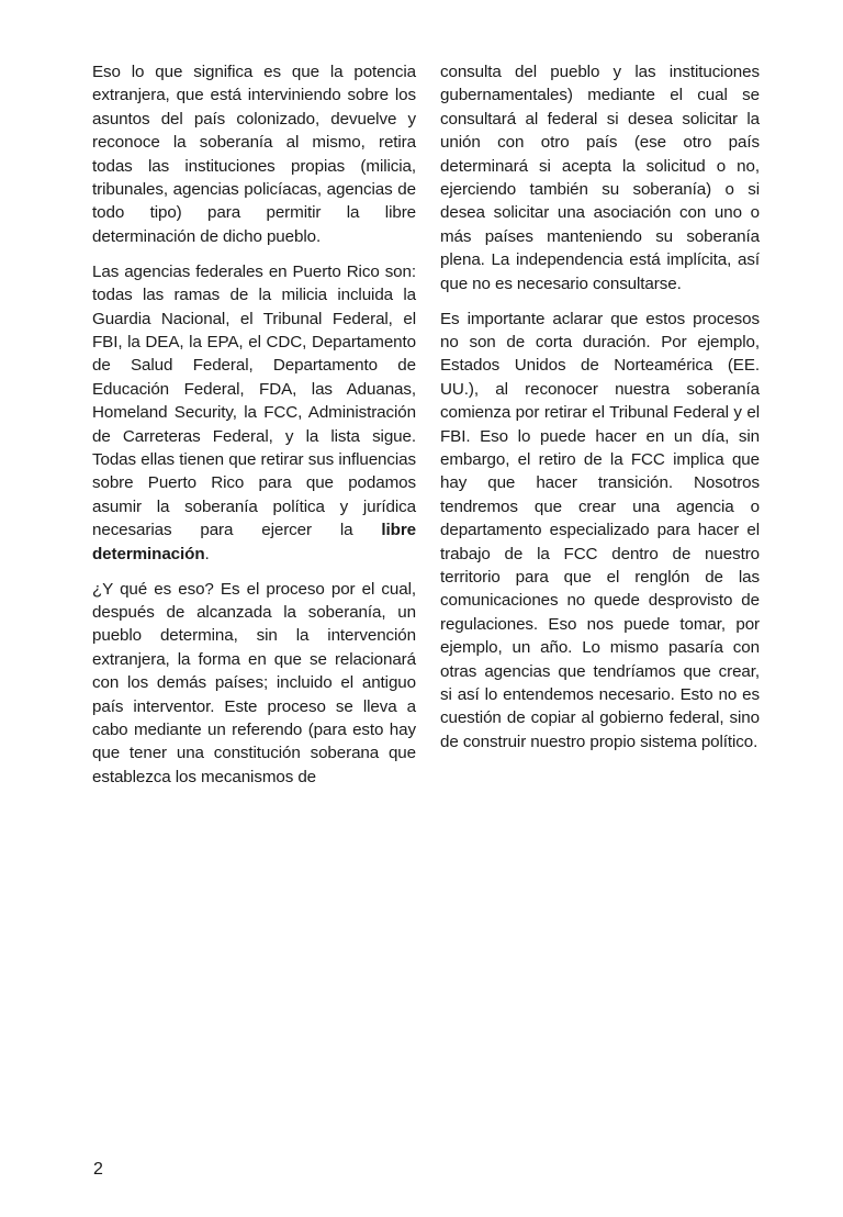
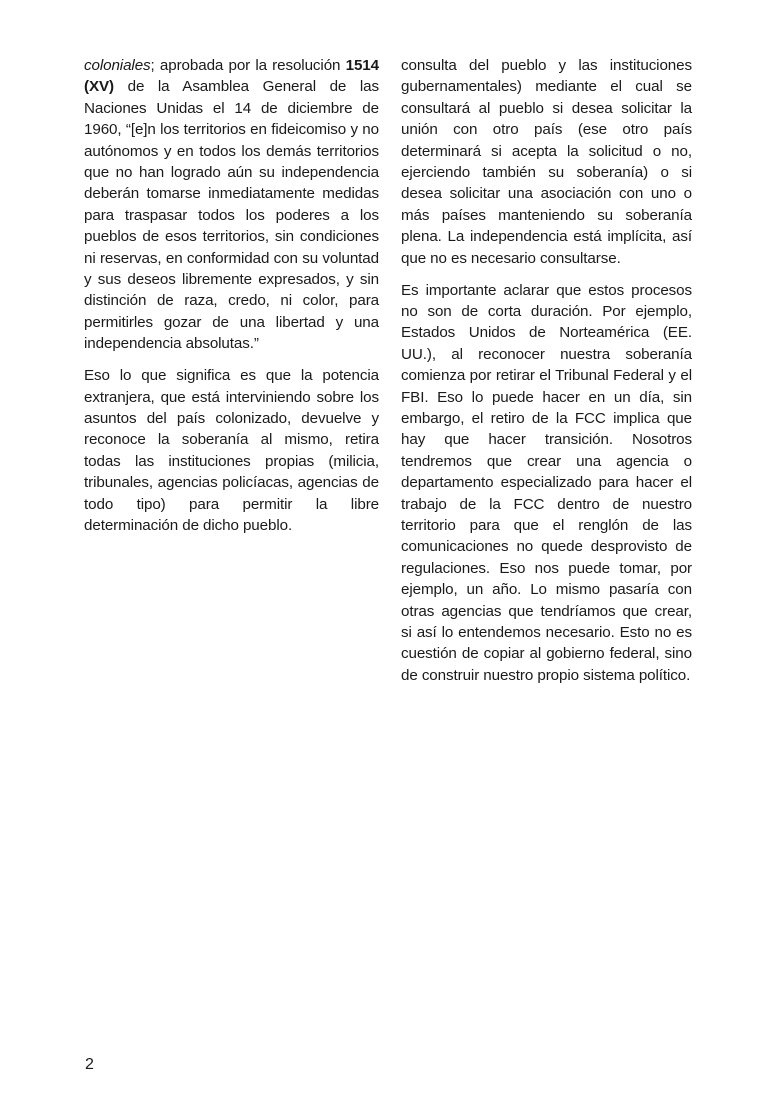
+ coloniales; aprobada por la resolución 1514 (XV) de la Asamblea General de las Naciones Unidas el 14 de diciembre de 1960, “[e]n los territorios en fideicomiso y no autónomos y en todos los demás territorios que no han logrado aún su independencia deberán tomarse inmediatamente medidas para traspasar todos los poderes a los pueblos de esos territorios, sin condiciones ni reservas, en conformidad con su voluntad y sus deseos libremente expresados, y sin distinción de raza, credo, ni color, para permitirles gozar de una libertad y una independencia absolutas.”
  Eso lo que significa es que la potencia extranjera, que está interviniendo sobre los asuntos del país colonizado, devuelve y reconoce la soberanía al mismo, retira todas las instituciones propias (milicia, tribunales, agencias policíacas, agencias de todo tipo) para permitir la libre determinación de dicho pueblo.
- Las agencias federales en Puerto Rico son: todas las ramas de la milicia incluida la Guardia Nacional, el Tribunal Federal, el FBI, la DEA, la EPA, el CDC, Departamento de Salud Federal, Departamento de Educación Federal, FDA, las Aduanas, Homeland Security, la FCC, Administración de Carreteras Federal, y la lista sigue. Todas ellas tienen que retirar sus influencias sobre Puerto Rico para que podamos asumir la soberanía política y jurídica necesarias para ejercer la libre determinación.
- ¿Y qué es eso? Es el proceso por el cual, después de alcanzada la soberanía, un pueblo determina, sin la intervención extranjera, la forma en que se relacionará con los demás países; incluido el antiguo país interventor. Este proceso se lleva a cabo mediante un referendo (para esto hay que tener una constitución soberana que establezca los mecanismos de
- consulta del pueblo y las instituciones gubernamentales) mediante el cual se consultará al federal si desea solicitar la unión con otro país (ese otro país determinará si acepta la solicitud o no, ejerciendo también su soberanía) o si desea solicitar una asociación con uno o más países manteniendo su soberanía plena. La independencia está implícita, así que no es necesario consultarse.
+ consulta del pueblo y las instituciones gubernamentales) mediante el cual se consultará al pueblo si desea solicitar la unión con otro país (ese otro país determinará si acepta la solicitud o no, ejerciendo también su soberanía) o si desea solicitar una asociación con uno o más países manteniendo su soberanía plena. La independencia está implícita, así que no es necesario consultarse.
  Es importante aclarar que estos procesos no son de corta duración. Por ejemplo, Estados Unidos de Norteamérica (EE. UU.), al reconocer nuestra soberanía comienza por retirar el Tribunal Federal y el FBI. Eso lo puede hacer en un día, sin embargo, el retiro de la FCC implica que hay que hacer transición. Nosotros tendremos que crear una agencia o departamento especializado para hacer el trabajo de la FCC dentro de nuestro territorio para que el renglón de las comunicaciones no quede desprovisto de regulaciones. Eso nos puede tomar, por ejemplo, un año. Lo mismo pasaría con otras agencias que tendríamos que crear, si así lo entendemos necesario. Esto no es cuestión de copiar al gobierno federal, sino de construir nuestro propio sistema político.
  2
